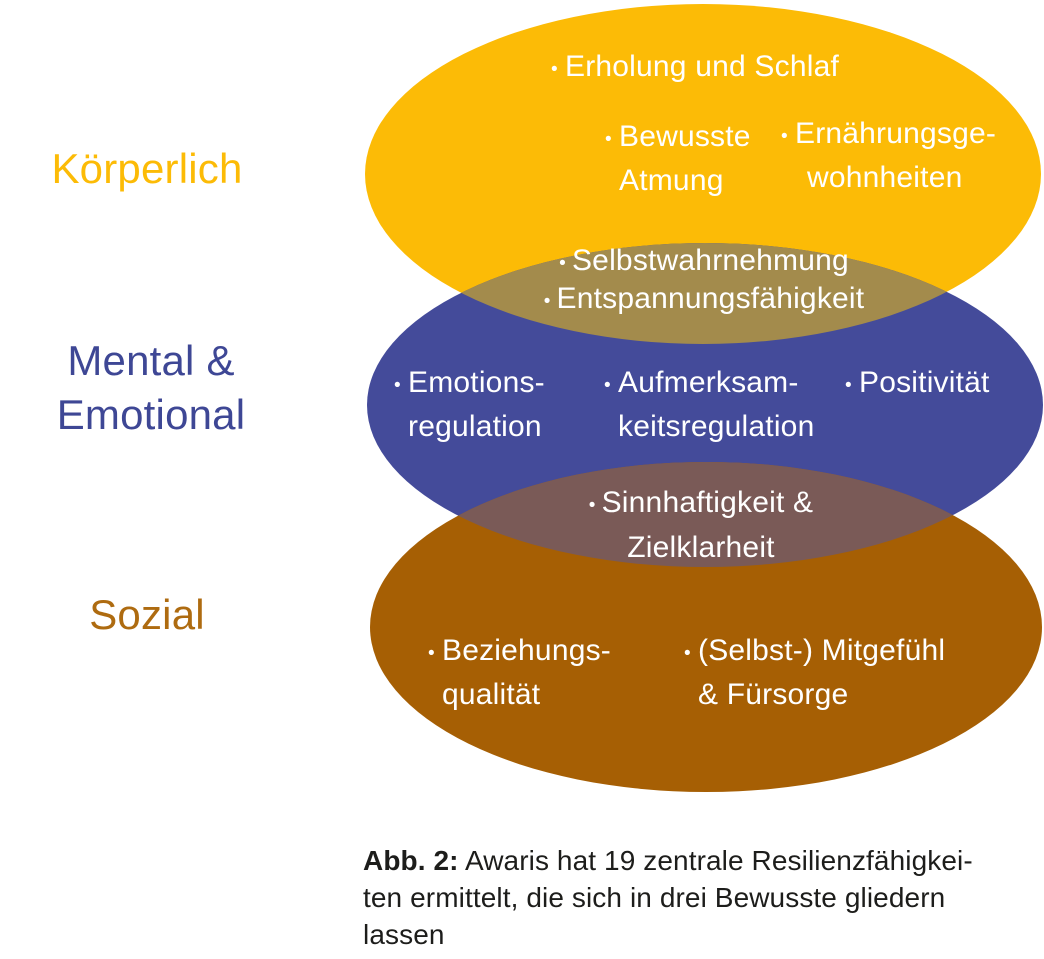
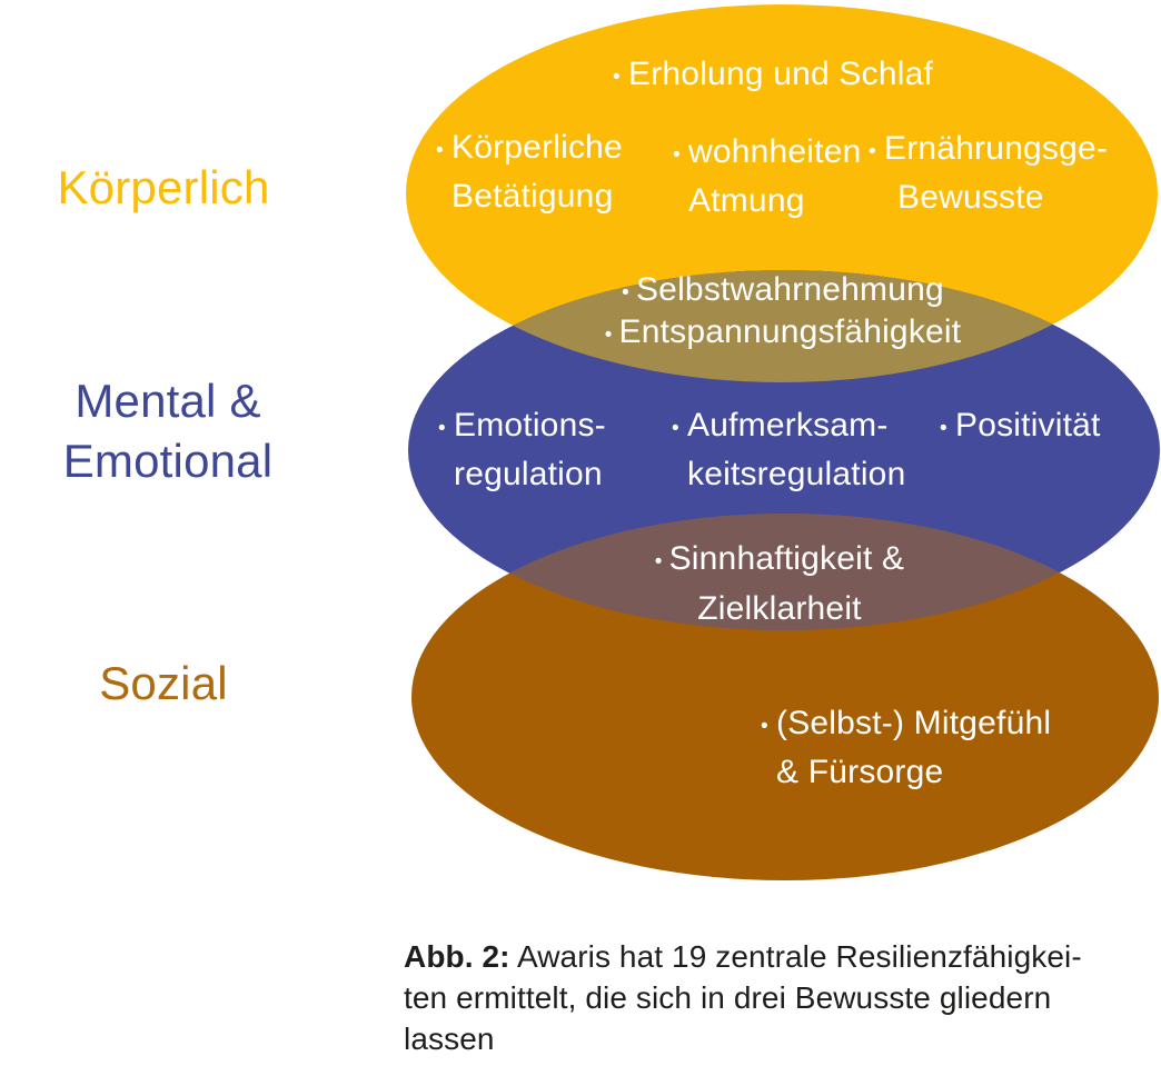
  Körperlich
  Mental &
  Emotional
  Sozial
  • Erholung und Schlaf
+ • Körperliche
+ Betätigung
- • Bewusste
+ • wohnheiten
  Atmung
  • Ernährungsge-
- wohnheiten
+ Bewusste
  • Selbstwahrnehmung
  • Entspannungsfähigkeit
  • Emotions-
  regulation
  • Aufmerksam-
  keitsregulation
  • Positivität
  • Sinnhaftigkeit &
  Zielklarheit
- • Beziehungs-
- qualität
  • (Selbst-) Mitgefühl
  & Fürsorge
  Abb. 2: Awaris hat 19 zentrale Resilienzfähigkei-
  ten ermittelt, die sich in drei Bewusste gliedern
  lassen
